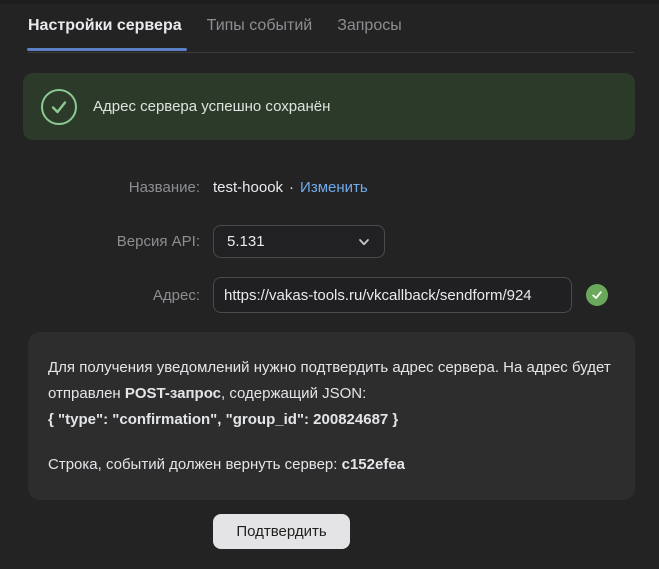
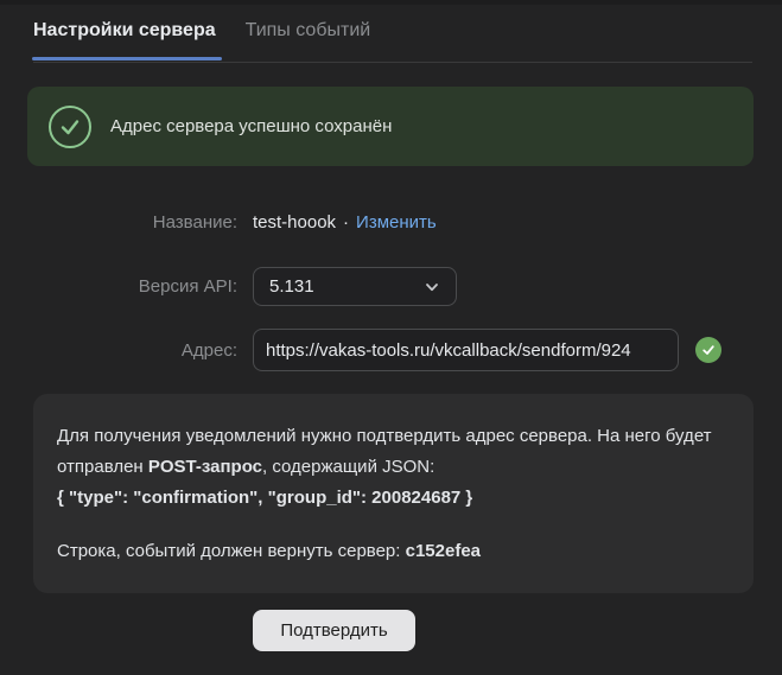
  Настройки сервера
  Типы событий
- Запросы
  Адрес сервера успешно сохранён
  Название:
  test-hoook
  ·
  Изменить
  Версия API:
  5.131
  Адрес:
  https://vakas-tools.ru/vkcallback/sendform/924
- Для получения уведомлений нужно подтвердить адрес сервера. На адрес будет отправлен POST-запрос, содержащий JSON:
+ Для получения уведомлений нужно подтвердить адрес сервера. На него будет отправлен POST-запрос, содержащий JSON:
  { "type": "confirmation", "group_id": 200824687 }
  Строка, событий должен вернуть сервер: c152efea
  Подтвердить
